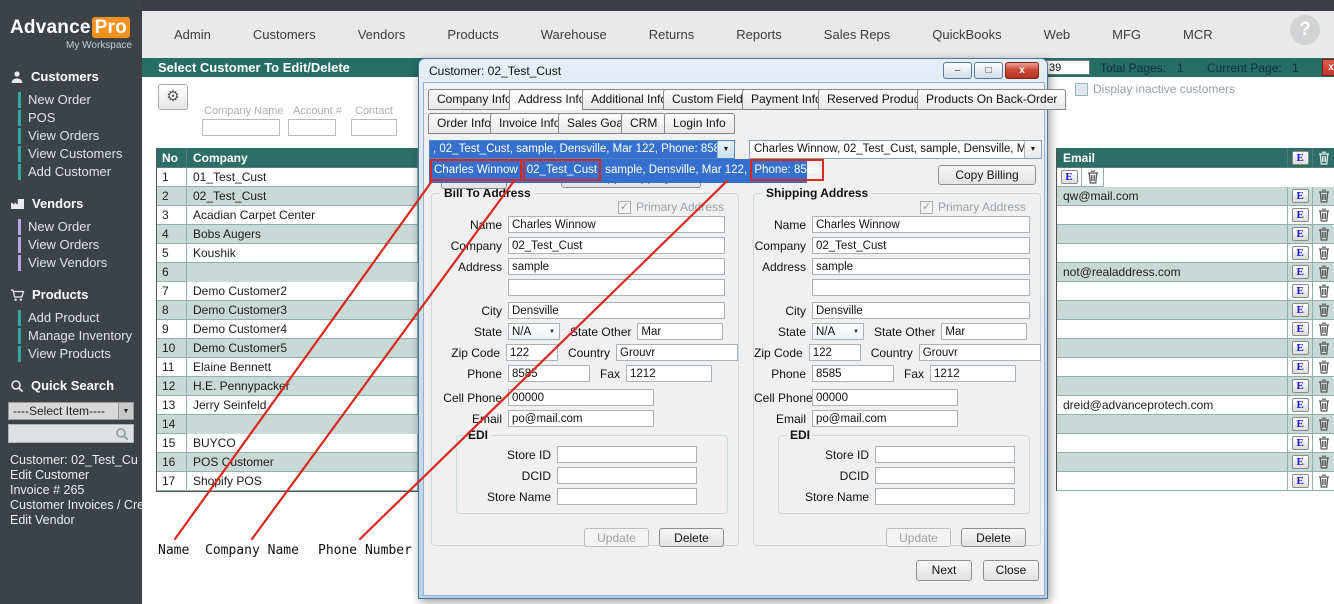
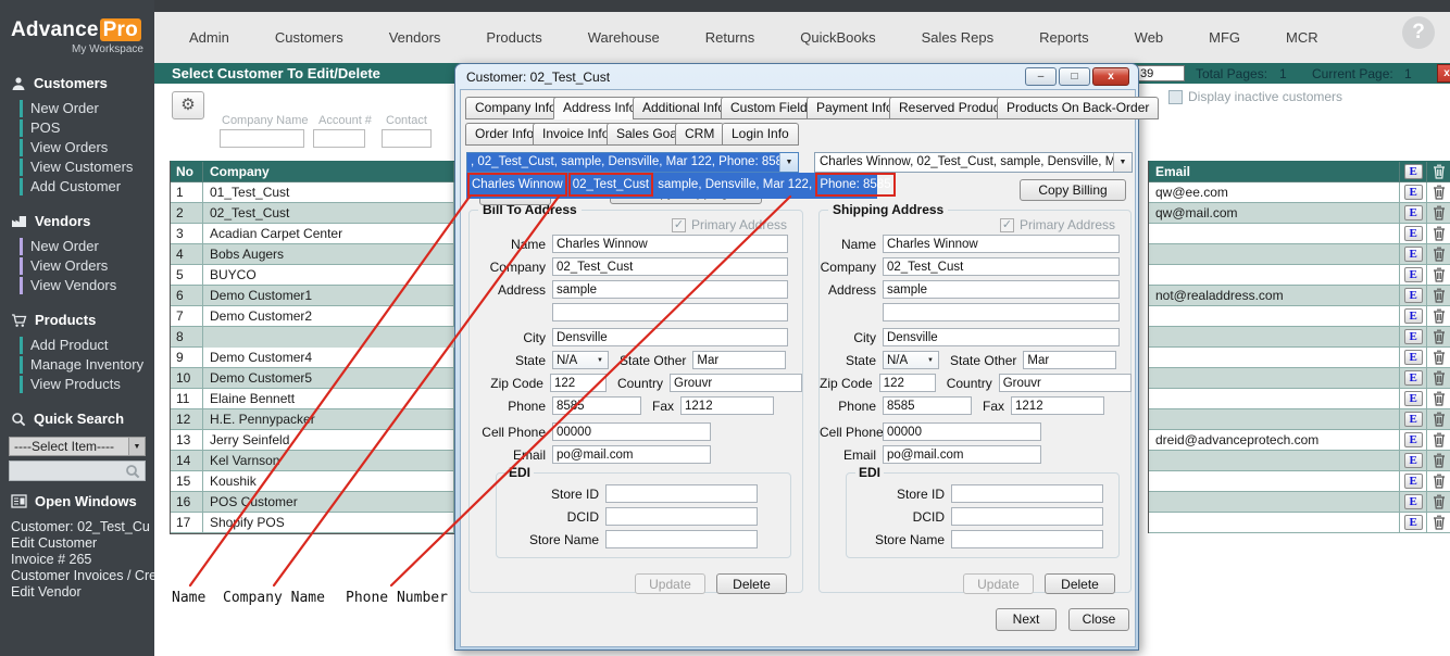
  Admin
  Customers
  Vendors
  Products
  Warehouse
  Returns
- Reports
+ QuickBooks
  Sales Reps
- QuickBooks
+ Reports
  Web
  MFG
  MCR
  ?
  Select Customer To Edit/Delete
  39
  Total Pages:
  1
  Current Page:
  1
  x
  Display inactive customers
  ⚙
  Company Name
  Account #
  Contact
  No
  Company
  1
  01_Test_Cust
  2
  02_Test_Cust
  3
  Acadian Carpet Center
  4
  Bobs Augers
  5
- Koushik
+ BUYCO
  6
+ Demo Customer1
  7
  Demo Customer2
  8
- Demo Customer3
  9
  Demo Customer4
  10
  Demo Customer5
  11
  Elaine Bennett
  12
  H.E. Pennypacker
  13
  Jerry Seinfeld
  14
+ Kel Varnson
  15
- BUYCO
+ Koushik
  16
  POS Customer
  17
  Shoify POS
  Email
  E
+ qw@ee.com
  E
  qw@mail.com
  E
  E
  E
  E
  not@realaddress.com
  E
  E
  E
  E
  E
  E
  E
  dreid@advanceprotech.com
  E
  E
  E
  E
  E
  Name
  Company Name
  Phone Number
  Advance Pro
  My Workspace
  Customers
  New Order
  POS
  View Orders
  View Customers
  Add Customer
  Vendors
  New Order
  View Orders
  View Vendors
  Products
  Add Product
  Manage Inventory
  View Products
  Quick Search
  ----Select Item----
+ Open Windows
  Customer: 02_Test_Cu
  Edit Customer
  Invoice # 265
  Customer Invoices / Cre
  Edit Vendor
  Customer: 02_Test_Cust
  –
  □
  x
  Company Inf
  Address Inf
  Additional Inf
  Custom Field
  Payment Inf
  Reserved Produ
  Products On Back-Order
  Order Info
  Invoice Inf
  Sales Goa
  CRM
  Login Info
  , 02_Test_Cust, sample, Densville, Mar 122, Phone: 85
  Charles Winnow, 02_Test_Cust, sample, Densville, M
  Charles Winnow 02_Test_Cust sample, Densville, Mar 122, Phone: 8585
  Copy Billing
  Bill To Address
  ✓
  Primary Address
  Nme
  Charles Winnow
  Company
  02_Test_Cust
  Address
  sample
  City
  Densville
  State
  N/A
  tate Other
  Mar
  Zip Code
  122
  Country
  Grouvr
  Phone
  8585
  Fax
  1212
  Cell Phone
  00000
  Eail
  po@mail.com
  EDI
  Store ID
  DCID
  Store Name
  Update
  Delete
  Shipping Address
  ✓
  Primary Address
  Name
  Charles Winnow
  Company
  02_Test_Cust
  Address
  sample
  City
  Densville
  State
  N/A
  State Other
  Mar
  Zip Code
  122
  Country
  Grouvr
  Phone
  8585
  Fax
  1212
  Cell Phone
  00000
  Email
  po@mail.com
  EDI
  Store ID
  DCID
  Store Name
  Update
  Delete
  Next
  Close
